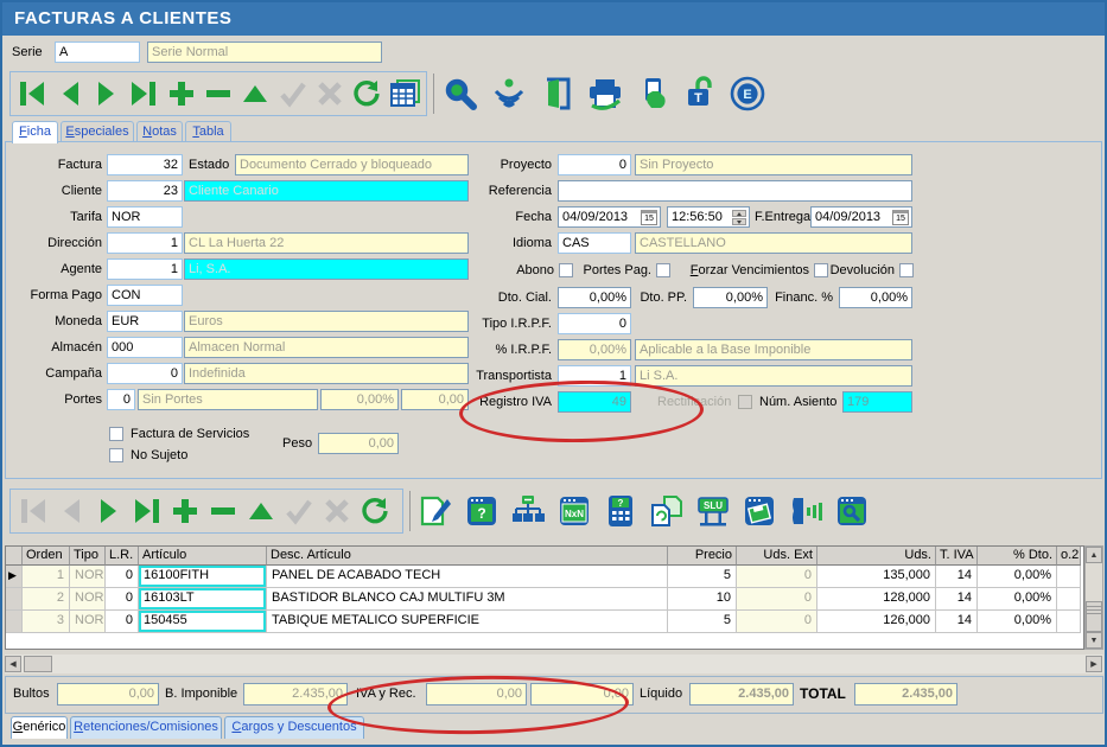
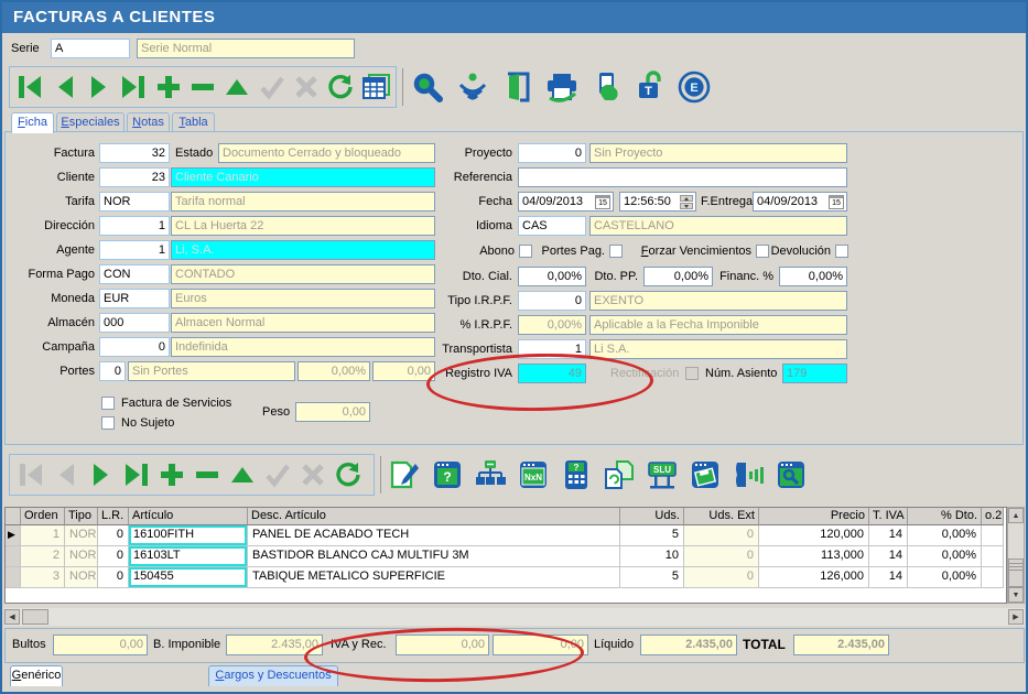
  FACTURAS A CLIENTES
  Serie
  A
  Serie Normal
  T
  E
  Ficha
  Especiales
  Notas
  Tabla
  Factura
  32
  Estado
  Documento Cerrado y bloqueado
  Cliente
  23
  Cliente Canario
  Tarifa
  NOR
+ Tarifa normal
  Dirección
  1
  CL La Huerta 22
  Agente
  1
  Li, S.A.
  Forma Pago
  CON
+ CONTADO
  Moneda
  EUR
  Euros
  Almacén
  000
  Almacen Normal
  Campaña
  0
  Indefinida
  Portes
  0
  Sin Portes
  0,00%
  0,00
  Factura de Servicios
  No Sujeto
  Peso
  0,00
  Proyecto
  0
  Sin Proyecto
  Referencia
  Fecha
  04/09/2013
  12:56:50
  F.Entrega
  04/09/2013
  Idioma
  CAS
  CASTELLANO
  Abono
  Portes Pag.
  Forzar Vencimientos
  Devolución
  Dto. Cial.
  0,00%
  Dto. PP.
  0,00%
  Financ. %
  0,00%
  Tipo I.R.P.F.
  0
+ EXENTO
  % I.R.P.F.
  0,00%
- Aplicable a la Base Imponible
+ Aplicable a la Fecha Imponible
  Transportista
  1
  Li S.A.
  Registro IVA
  49
  Rectificación
  Núm. Asiento
  179
  ?
  NxN
  ?
  SLU
  Orden
  Tipo
  L.R.
  Artículo
  Desc. Artículo
- Precio
+ Uds.
  Uds. Ext
- Uds.
+ Precio
  T. IVA
  % Dto.
  o.2
  ▶
  1
  NOR
  0
  16100FITH
  PANEL DE ACABADO TECH
  5
  0
- 135,000
+ 120,000
  14
  0,00%
  2
  NOR
  0
  16103LT
  BASTIDOR BLANCO CAJ MULTIFU 3M
  10
  0
- 128,000
+ 113,000
  14
  0,00%
  3
  NOR
  0
  150455
  TABIQUE METALICO SUPERFICIE
  5
  0
  126,000
  14
  0,00%
  Bultos
  0,00
  B. Imponible
  2.435,00
  IVA y Rec.
  0,00
  0,00
  Líquido
  2.435,00
  TOTAL
  2.435,00
  Genérico
- Retenciones/Comisiones
  Cargos y Descuentos
